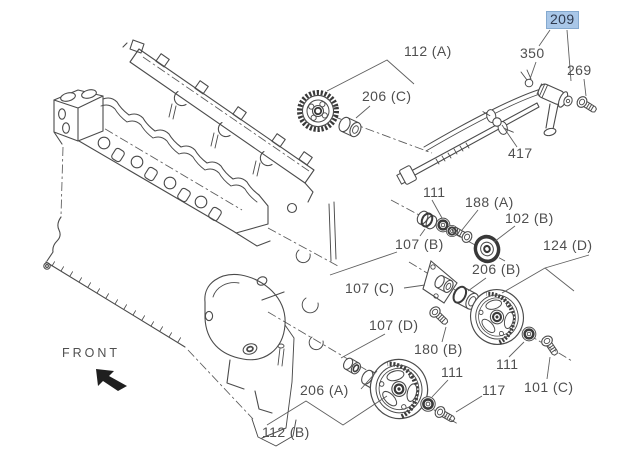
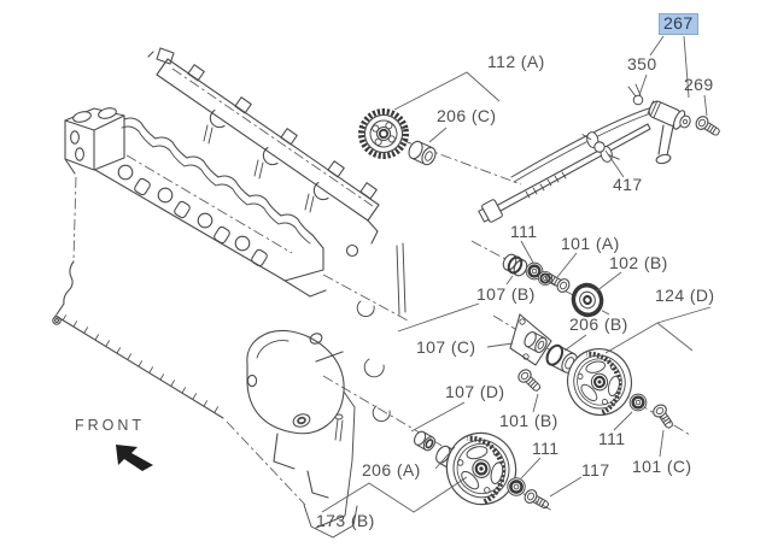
  FRONT
- 209
+ 267
  350
  269
  112 (A)
  206 (C)
  417
  111
- 188 (A)
+ 101 (A)
  102 (B)
  107 (B)
  124 (D)
  206 (B)
  107 (C)
  107 (D)
- 180 (B)
+ 101 (B)
  206 (A)
- 112 (B)
+ 173 (B)
  111
  117
  111
  101 (C)
